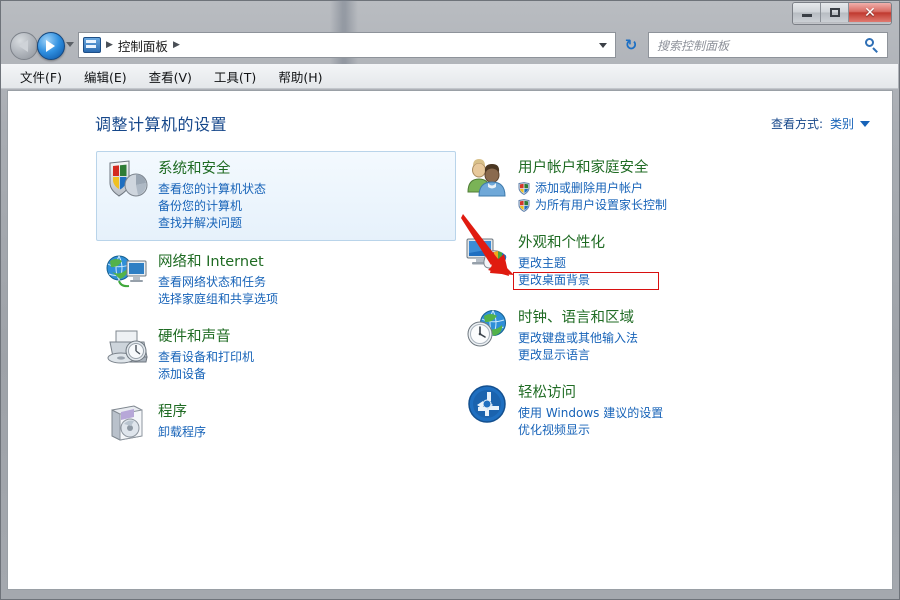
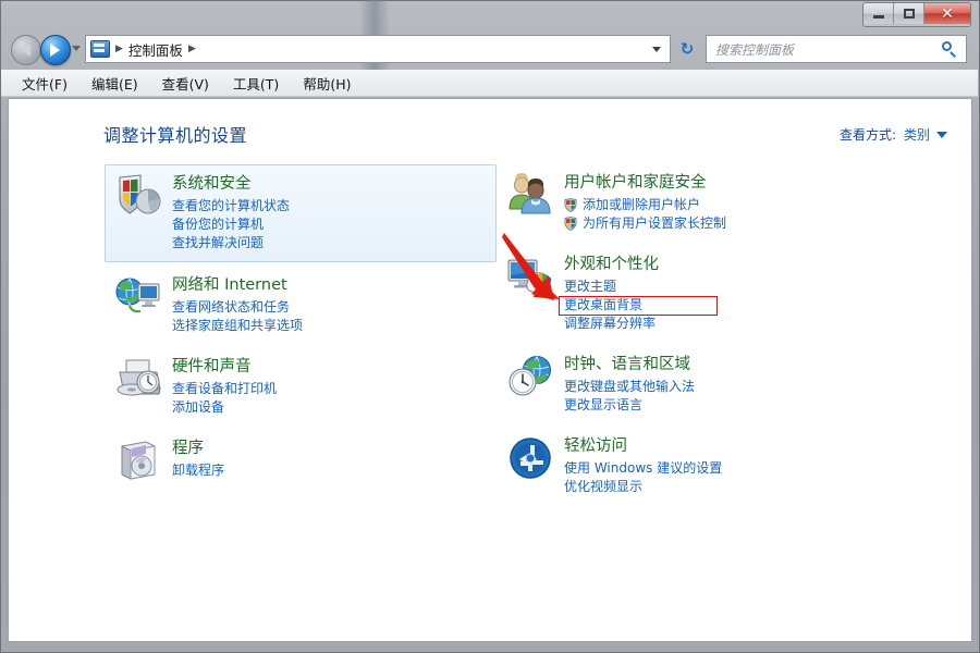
  ✕
  ▶
  控制面板
  ▶
  ↻
  搜索控制面板
  文件(F)
  编辑(E)
  查看(V)
  工具(T)
  帮助(H)
  调整计算机的设置
  查看方式:
  类别
  系统和安全
  查看您的计算机状态
  备份您的计算机
  查找并解决问题
  网络和 Internet
  查看网络状态和任务
  选择家庭组和共享选项
  硬件和声音
  查看设备和打印机
  添加设备
  程序
  卸载程序
  用户帐户和家庭安全
  添加或删除用户帐户
  为所有用户设置家长控制
  外观和个性化
  更改主题
  更改桌面背景
+ 调整屏幕分辨率
  时钟、语言和区域
  更改键盘或其他输入法
  更改显示语言
  轻松访问
  使用 Windows 建议的设置
  优化视频显示
